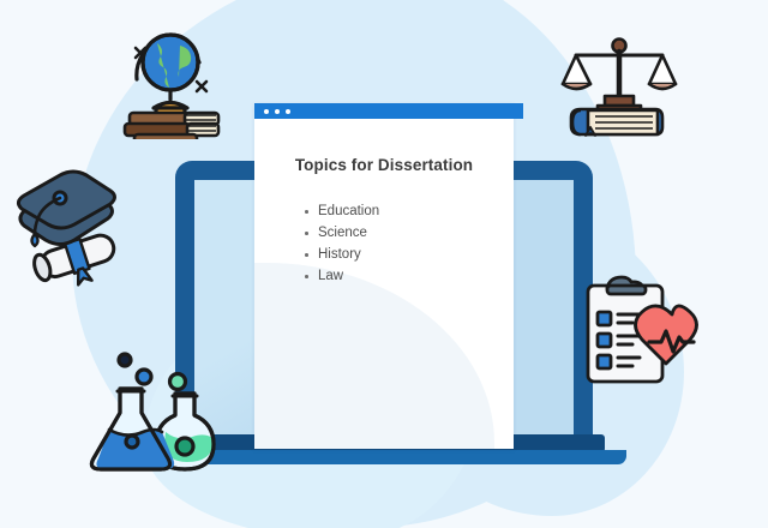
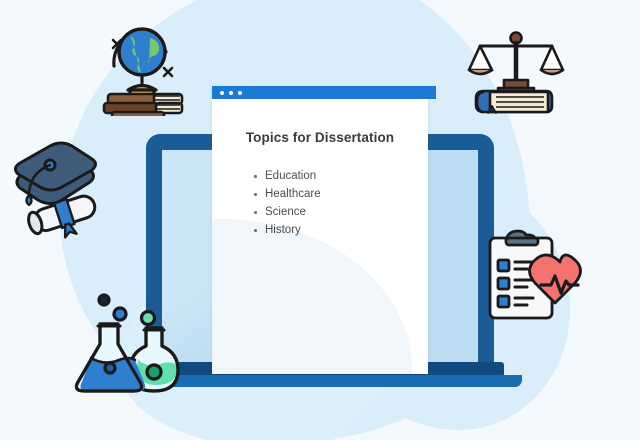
  Topics for Dissertation
  Education
+ Healthcare
  Science
  History
- Law
